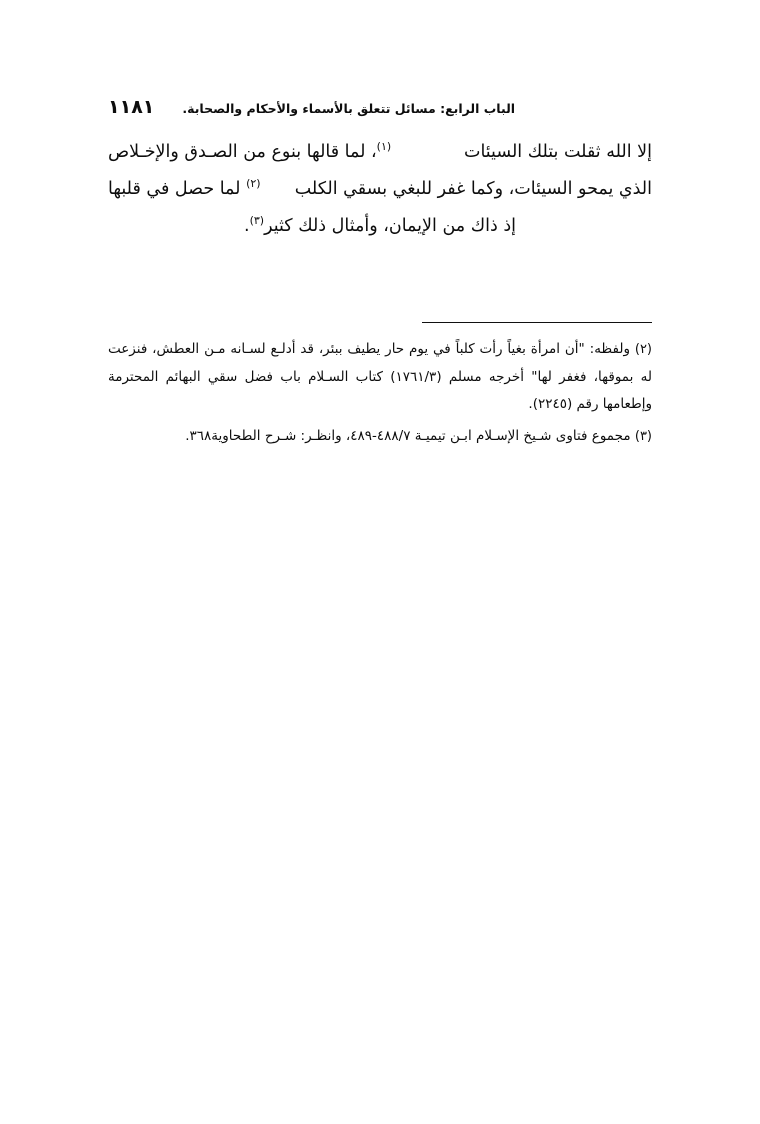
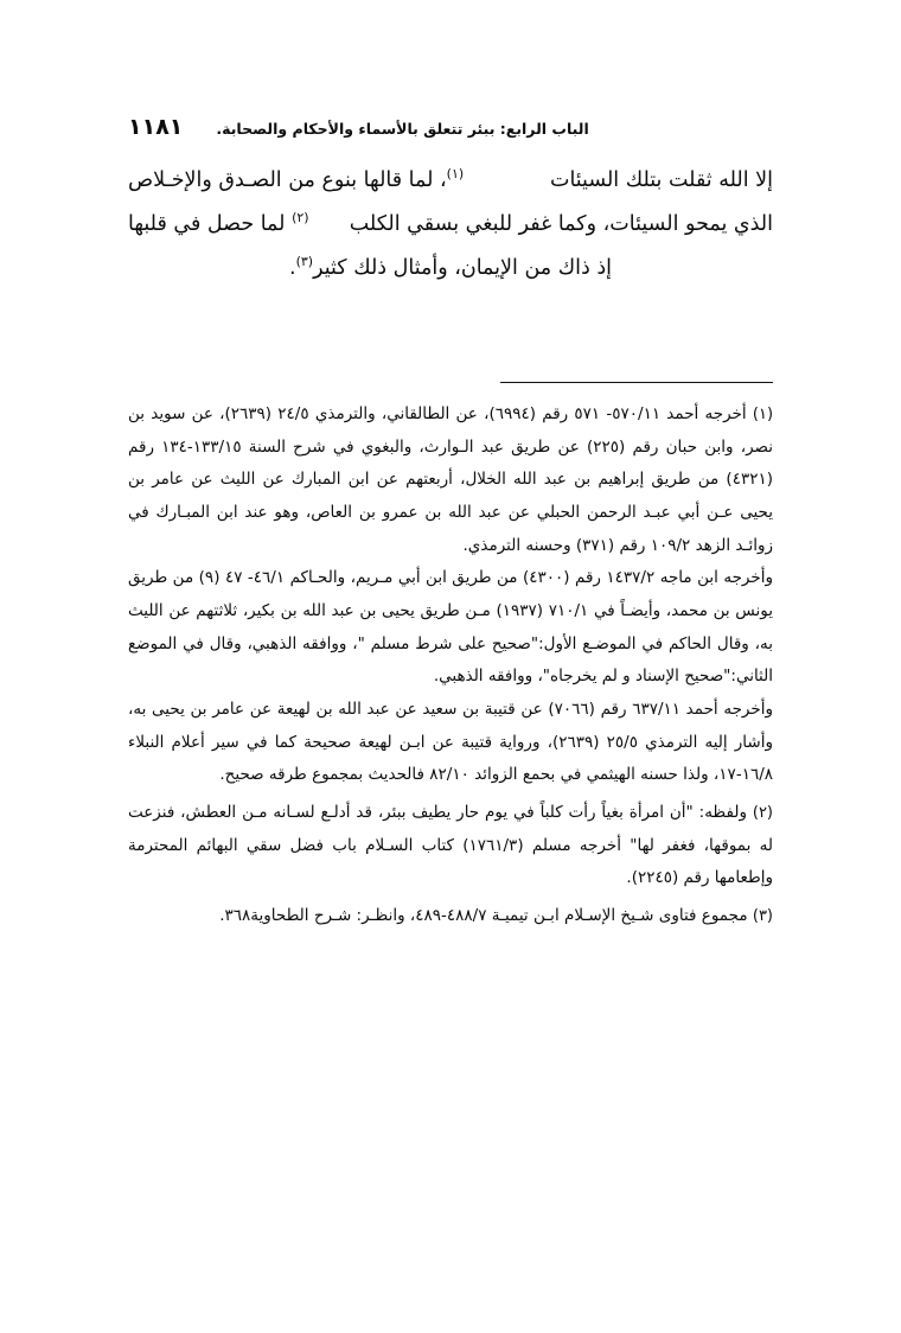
  ١١٨١
- الباب الرابع: مسائل تتعلق بالأسماء والأحكام والصحابة.
+ الباب الرابع: ببئر تتعلق بالأسماء والأحكام والصحابة.
  إلا الله ثقلت بتلك السيئات
  (١)، لما قالها بنوع من الصـدق والإخـلاص
  الذي يمحو السيئات، وكما غفر للبغي بسقي الكلب
  (٢) لما حصل في قلبها
  إذ ذاك من الإيمان، وأمثال ذلك كثير(٣).
+ (١) أخرجه أحمد ٥٧٠/١١- ٥٧١ رقم (٦٩٩٤)، عن الطالقاني، والترمذي ٢٤/٥ (٢٦٣٩)، عن سويد بن نصر، وابن حبان رقم (٢٢٥) عن طريق عبد الـوارث، والبغوي في شرح السنة ١٣٣/١٥-١٣٤ رقم (٤٣٢١) من طريق إبراهيم بن عبد الله الخلال، أربعتهم عن ابن المبارك عن الليث عن عامر بن يحيى عـن أبي عبـد الرحمن الحبلي عن عبد الله بن عمرو بن العاص، وهو عند ابن المبـارك في زوائـد الزهد ١٠٩/٢ رقم (٣٧١) وحسنه الترمذي.
+ وأخرجه ابن ماجه ١٤٣٧/٢ رقم (٤٣٠٠) من طريق ابن أبي مـريم، والحـاكم ٤٦/١- ٤٧ (٩) من طريق يونس بن محمد، وأيضـاً في ٧١٠/١ (١٩٣٧) مـن طريق يحيى بن عبد الله بن بكير، ثلاثتهم عن الليث به، وقال الحاكم في الموضـع الأول:"صحيح على شرط مسلم "، ووافقه الذهبي، وقال في الموضع الثاني:"صحيح الإسناد و لم يخرجاه"، ووافقه الذهبي.
+ وأخرجه أحمد ٦٣٧/١١ رقم (٧٠٦٦) عن قتيبة بن سعيد عن عبد الله بن لهيعة عن عامر بن يحيى به، وأشار إليه الترمذي ٢٥/٥ (٢٦٣٩)، ورواية قتيبة عن ابـن لهيعة صحيحة كما في سير أعلام النبلاء ١٦/٨-١٧، ولذا حسنه الهيثمي في بحمع الزوائد ٨٢/١٠ فالحديث بمجموع طرقه صحيح.
  (٢) ولفظه: "أن امرأة بغياً رأت كلباً في يوم حار يطيف ببئر، قد أدلـع لسـانه مـن العطش، فنزعت له بموقها، فغفر لها" أخرجه مسلم (١٧٦١/٣) كتاب السـلام باب فضل سقي البهائم المحترمة وإطعامها رقم (٢٢٤٥).
  (٣) مجموع فتاوى شـيخ الإسـلام ابـن تيميـة ٤٨٨/٧-٤٨٩، وانظـر: شـرح الطحاوية٣٦٨.
